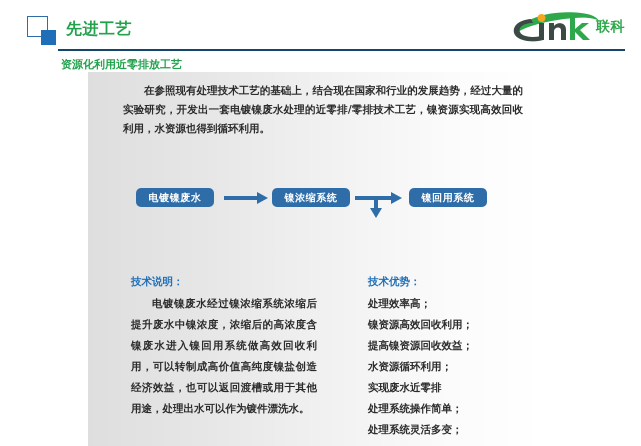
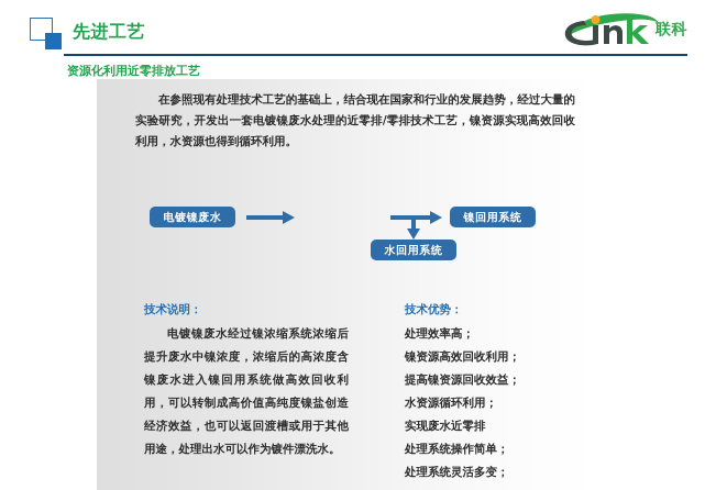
  先进工艺
  资源化利用近零排放工艺
  联科
  在参照现有处理技术工艺的基础上，结合现在国家和行业的发展趋势，经过大量的实验研究，开发出一套电镀镍废水处理的近零排/零排技术工艺，镍资源实现高效回收利用，水资源也得到循环利用。
  电镀镍废水
- 镍浓缩系统
  镍回用系统
+ 水回用系统
  技术说明：
  电镀镍废水经过镍浓缩系统浓缩后提升废水中镍浓度，浓缩后的高浓度含镍废水进入镍回用系统做高效回收利用，可以转制成高价值高纯度镍盐创造经济效益，也可以返回渡槽或用于其他用途，处理出水可以作为镀件漂洗水。
  技术优势：
  处理效率高；
  镍资源高效回收利用；
  提高镍资源回收效益；
  水资源循环利用；
  实现废水近零排
  处理系统操作简单；
  处理系统灵活多变；
